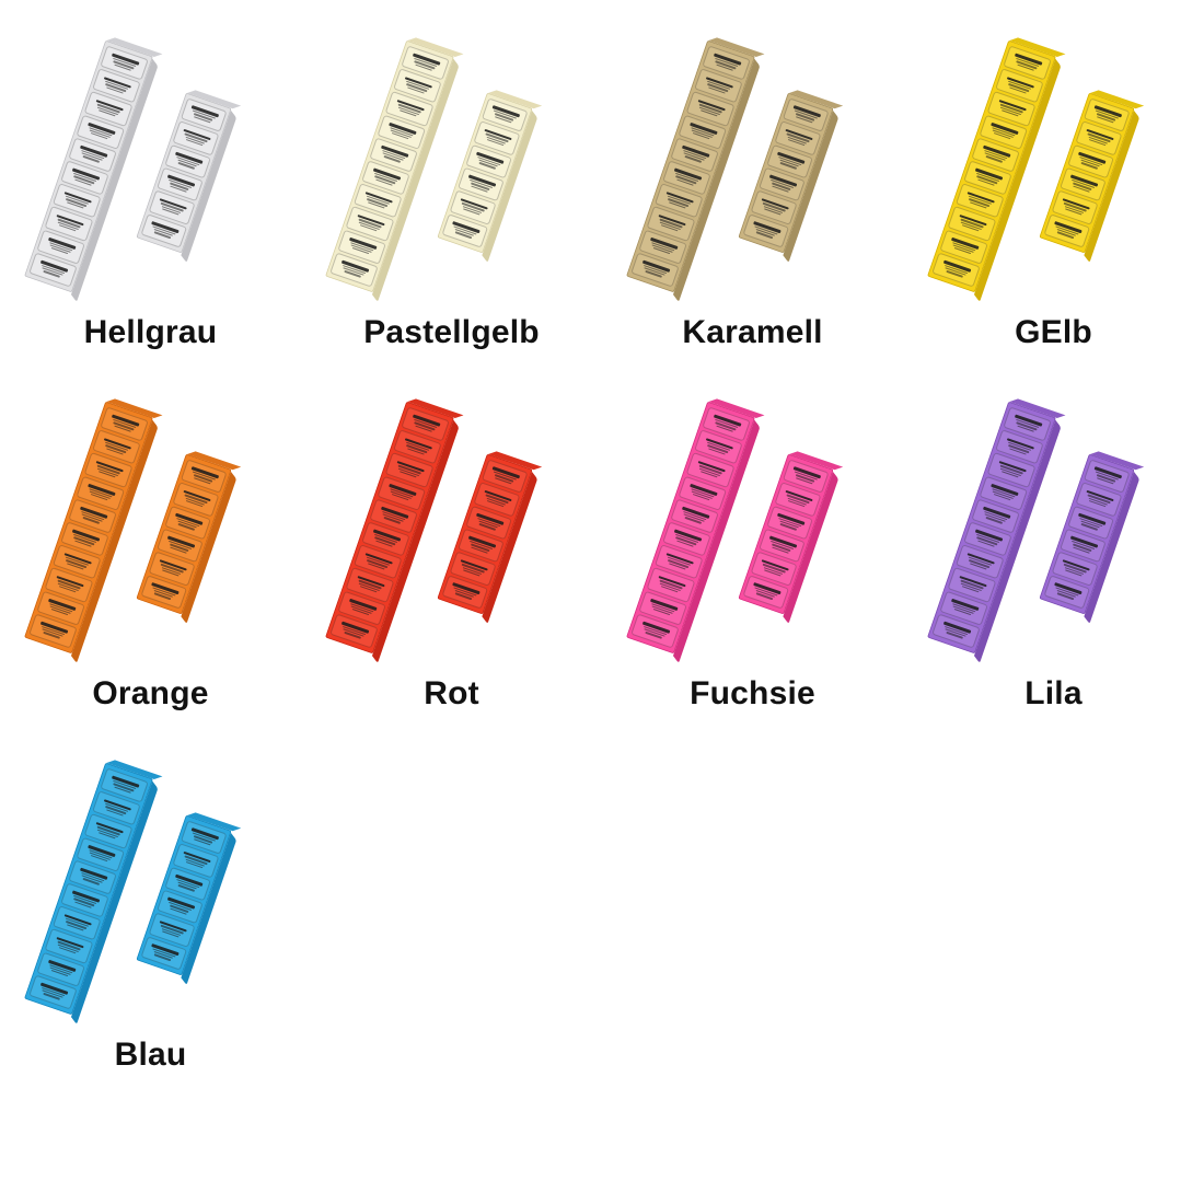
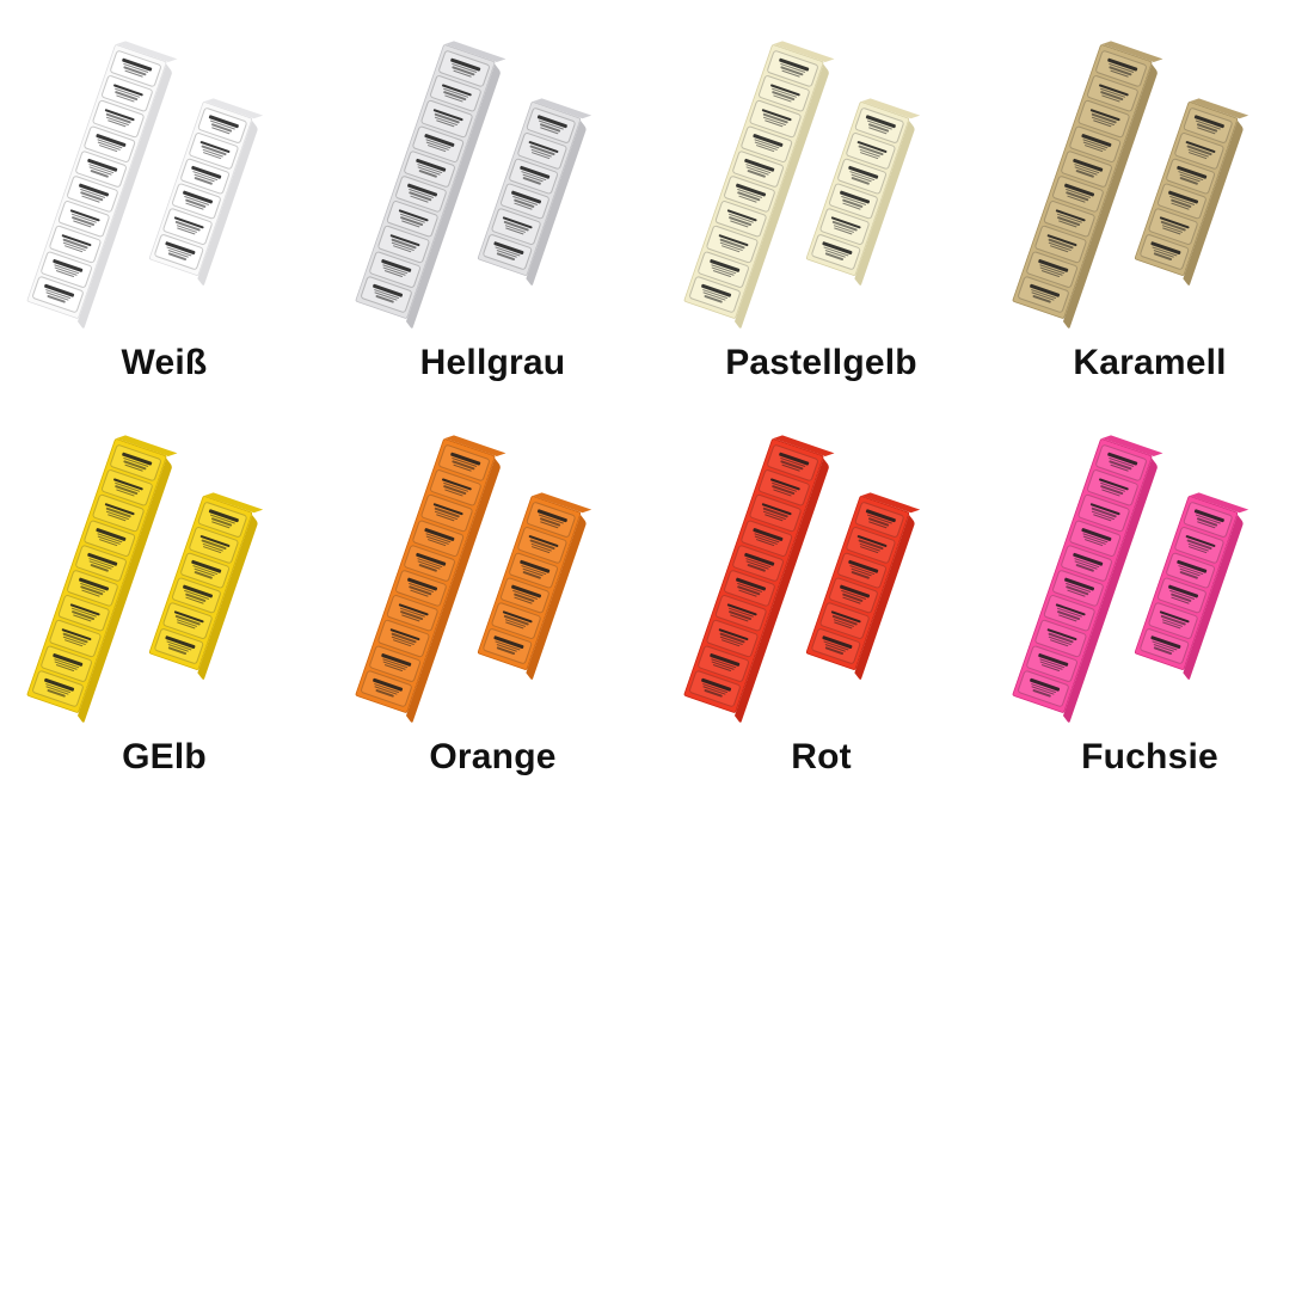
+ Weiß
  Hellgrau
  Pastellgelb
  Karamell
  GElb
  Orange
  Rot
  Fuchsie
- Lila
- Blau
